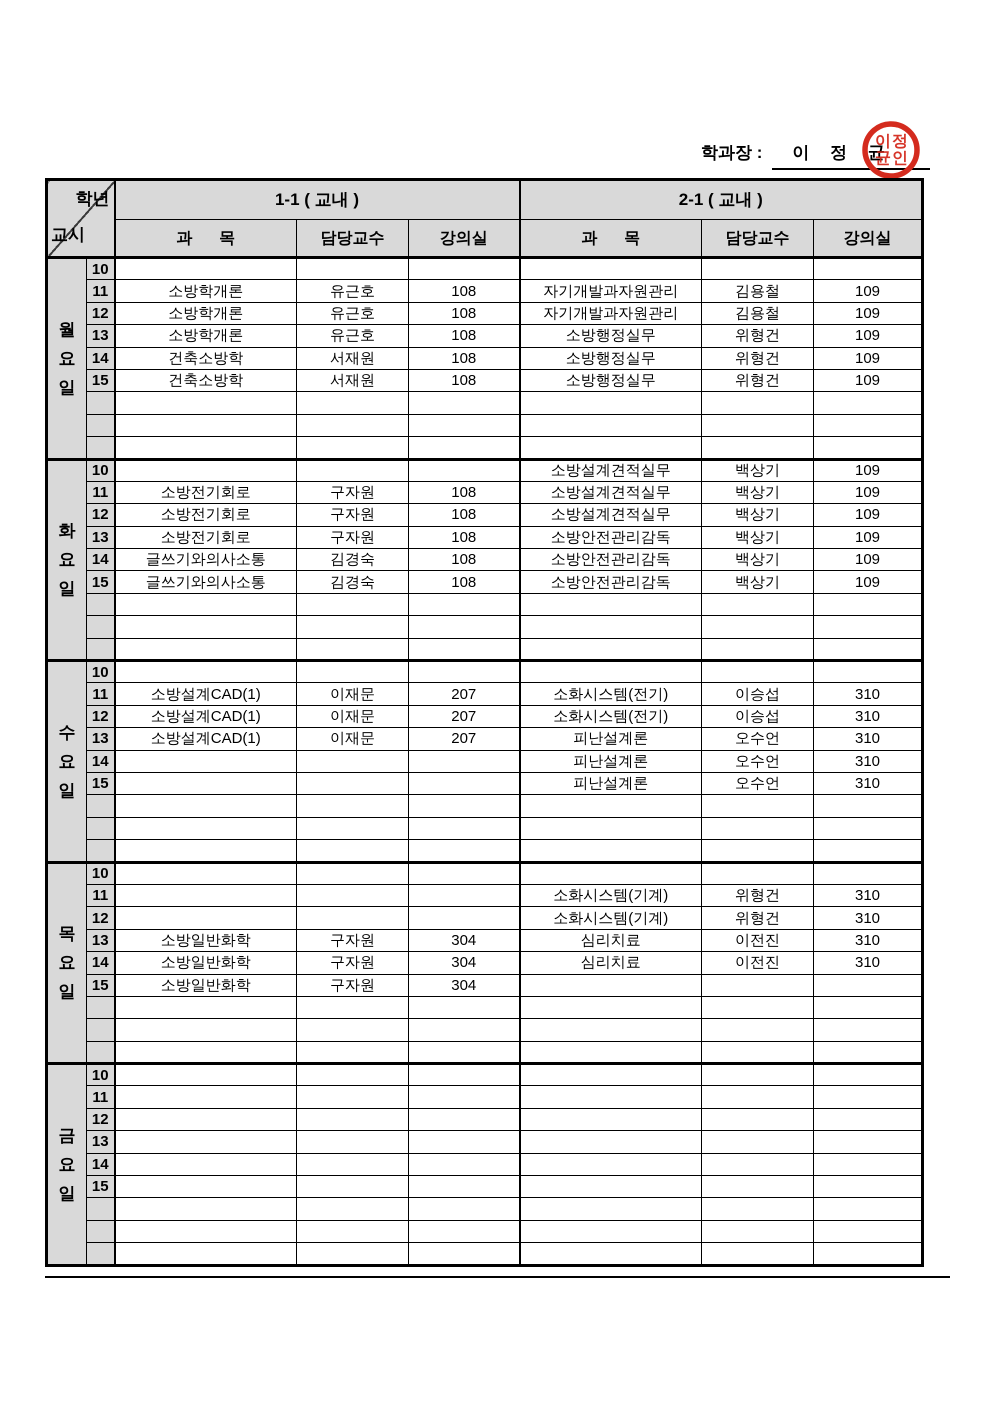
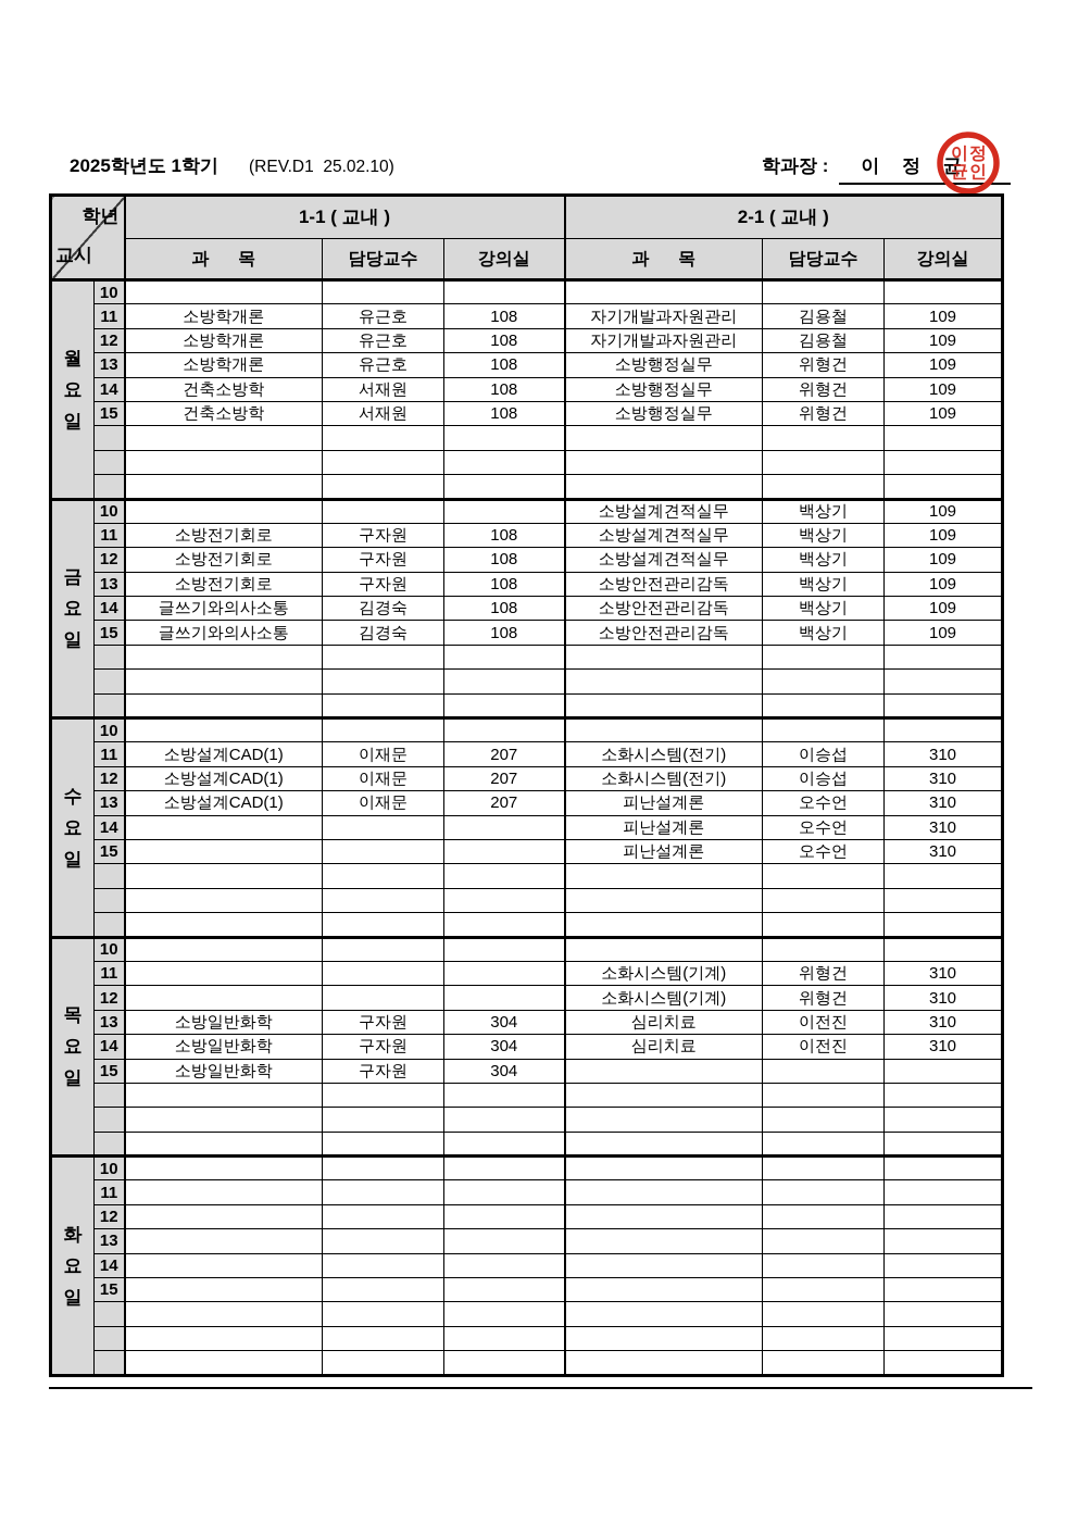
+ 2025학년도 1학기 (REV.D1 25.02.10)
  학과장 : 이 정 균
  이
  정
  균
  인
  학년 교시	1-1 ( 교내 )	2-1 ( 교내 )
  과 목	담당교수	강의실	과 목	담당교수	강의실
  월요일	10
  11	소방학개론	유근호	108	자기개발과자원관리	김용철	109
  12	소방학개론	유근호	108	자기개발과자원관리	김용철	109
  13	소방학개론	유근호	108	소방행정실무	위형건	109
  14	건축소방학	서재원	108	소방행정실무	위형건	109
  15	건축소방학	서재원	108	소방행정실무	위형건	109
- 화요일	10				소방설계견적실무	백상기	109
+ 금요일	10				소방설계견적실무	백상기	109
  11	소방전기회로	구자원	108	소방설계견적실무	백상기	109
  12	소방전기회로	구자원	108	소방설계견적실무	백상기	109
  13	소방전기회로	구자원	108	소방안전관리감독	백상기	109
  14	글쓰기와의사소통	김경숙	108	소방안전관리감독	백상기	109
  15	글쓰기와의사소통	김경숙	108	소방안전관리감독	백상기	109
  수요일	10
  11	소방설계CAD(1)	이재문	207	소화시스템(전기)	이승섭	310
  12	소방설계CAD(1)	이재문	207	소화시스템(전기)	이승섭	310
  13	소방설계CAD(1)	이재문	207	피난설계론	오수언	310
  14				피난설계론	오수언	310
  15				피난설계론	오수언	310
  목요일	10
  11				소화시스템(기계)	위형건	310
  12				소화시스템(기계)	위형건	310
  13	소방일반화학	구자원	304	심리치료	이전진	310
  14	소방일반화학	구자원	304	심리치료	이전진	310
  15	소방일반화학	구자원	304
- 금요일	10
+ 화요일	10
  11
  12
  13
  14
  15
